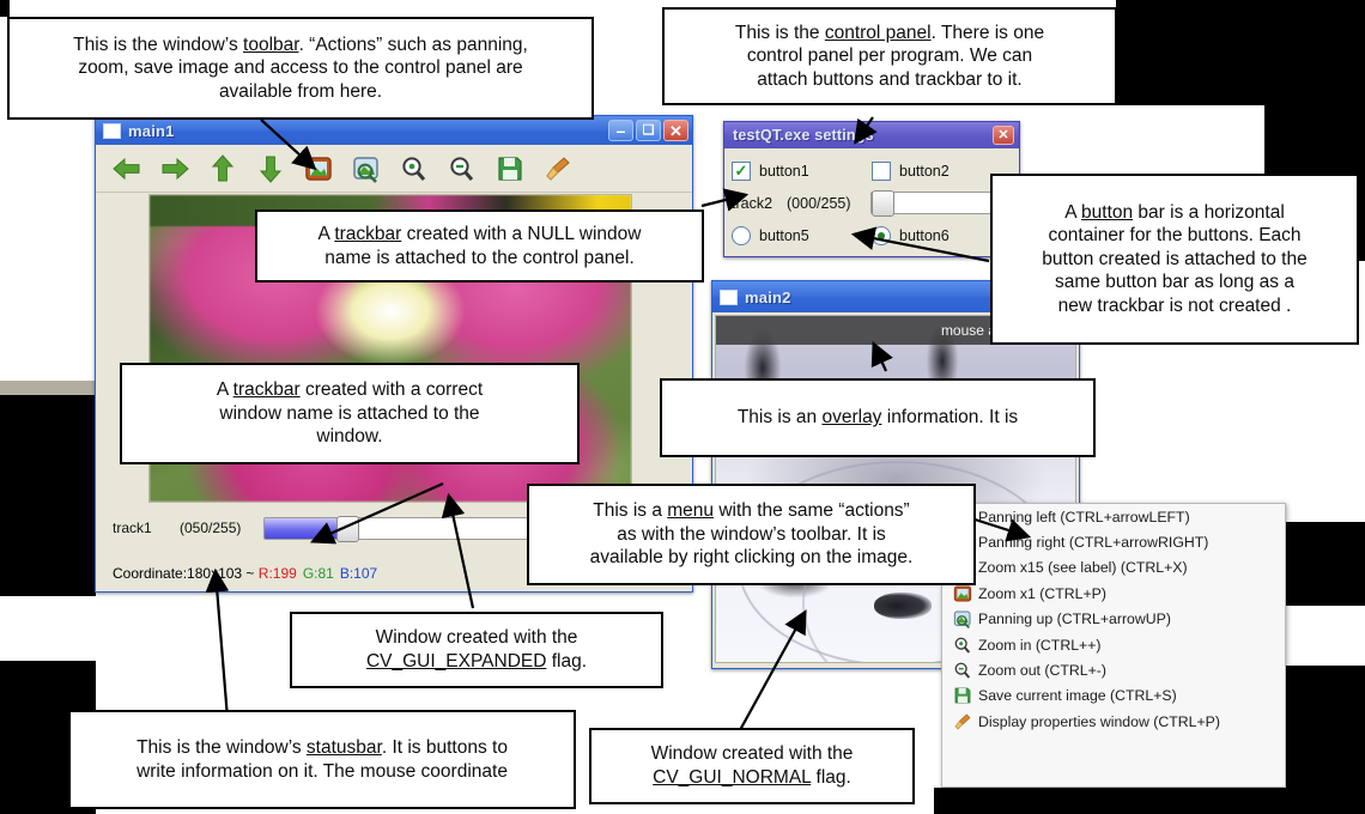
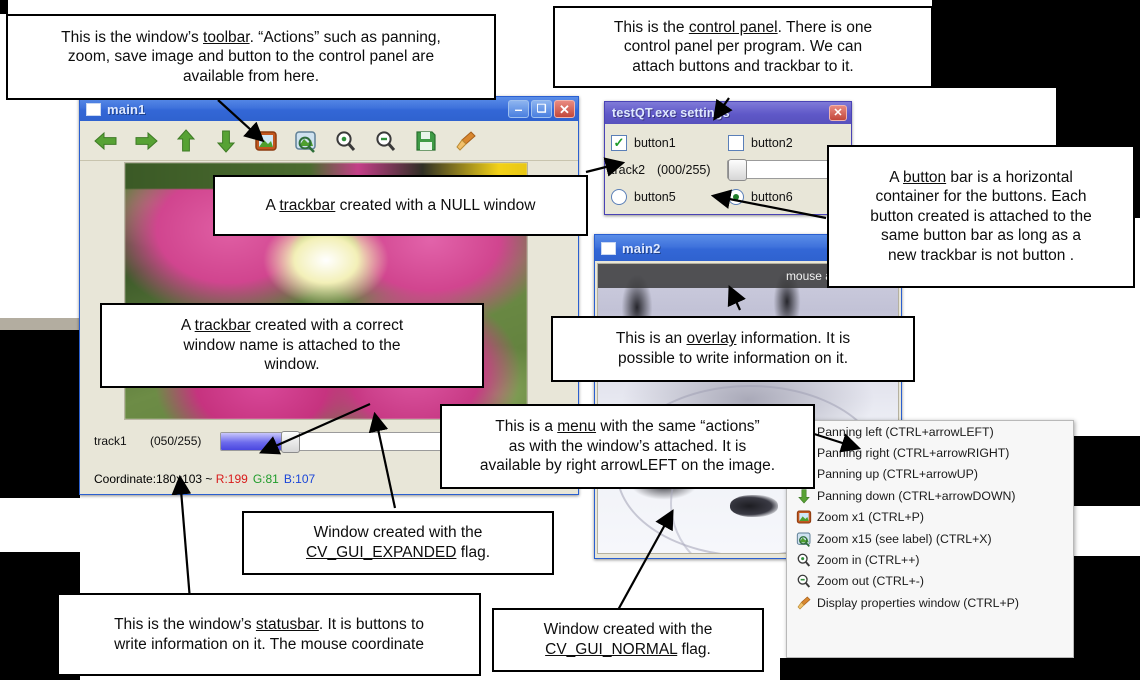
  main1
  –
  ❑
  ✕
  track1
  (050/255)
  Coordinate:
  180103
  ~
  R:199
  G:81
  B:107
  testQT.exe settins
  ✕
  ✓
  button1
  button2
  track2
  (000/255)
  button5
  button6
  main2
  Panning left (CTRL+arrowLEFT)
  Panning right (CTRL+arrowRIGHT)
- Zoom x15 (see label) (CTRL+X)
+ Panning up (CTRL+arrowUP)
+ Panning down (CTRL+arrowDOWN)
  Zoom x1 (CTRL+P)
- Panning up (CTRL+arrowUP)
+ Zoom x15 (see label) (CTRL+X)
  Zoom in (CTRL++)
  Zoom out (CTRL+-)
- Save current image (CTRL+S)
  Display properties window (CTRL+P)
  This is the window’s toolbar. “Actions” such as panning,
- zoom, save image and access to the control panel are
+ zoom, save image and button to the control panel are
  available from here.
  This is the control panel. There is one
  control panel per program. We can
  attach buttons and trackbar to it.
  A trackbar created with a NULL window
- name is attached to the control panel.
  A button bar is a horizontal
  container for the buttons. Each
  button created is attached to the
  same button bar as long as a
- new trackbar is not created .
+ new trackbar is not button .
  A trackbar created with a correct
  window name is attached to the
  window.
  This is an overlay information. It is
+ possible to write information on it.
  This is a menu with the same “actions”
- as with the window’s toolbar. It is
+ as with the window’s attached. It is
- available by right clicking on the image.
+ available by right arrowLEFT on the image.
  Window created with the
  CV_GUI_EXPANDED flag.
  Window created with the
  CV_GUI_NORMAL flag.
  This is the window’s statusbar. It is buttons to
  write information on it. The mouse coordinate
